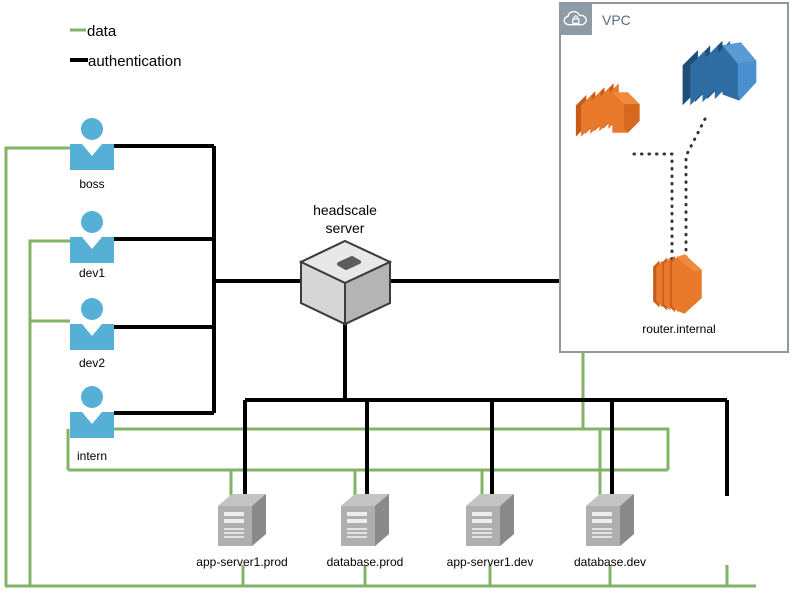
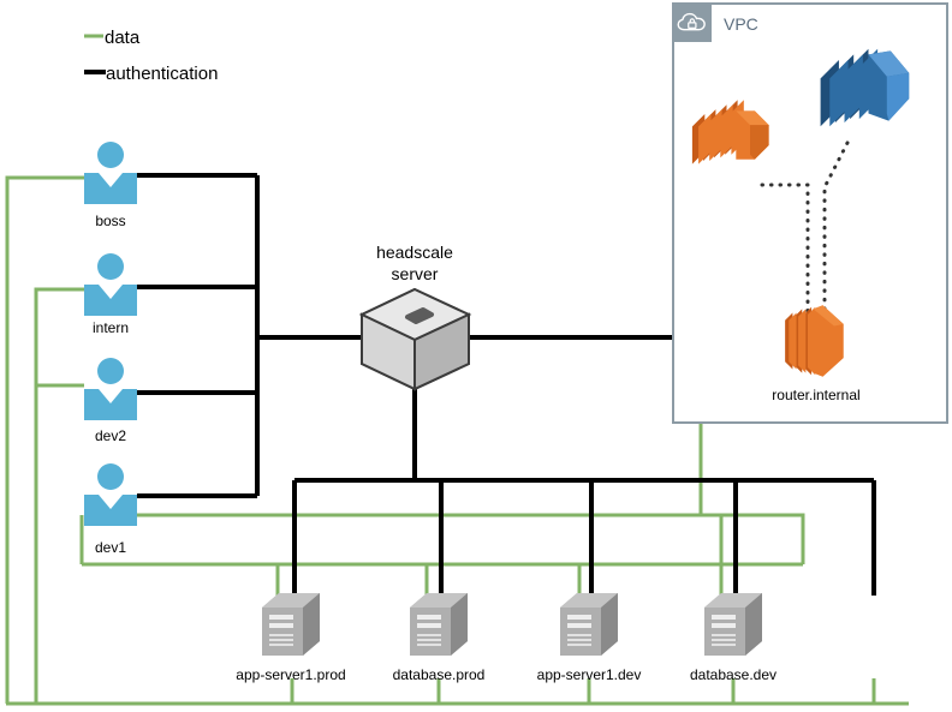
  VPC
  router.internal
  headscale
  server
  boss
- dev1
+ intern
  dev2
- intern
+ dev1
  app-server1.prod
  database.prod
  app-server1.dev
  database.dev
  data
  authentication
